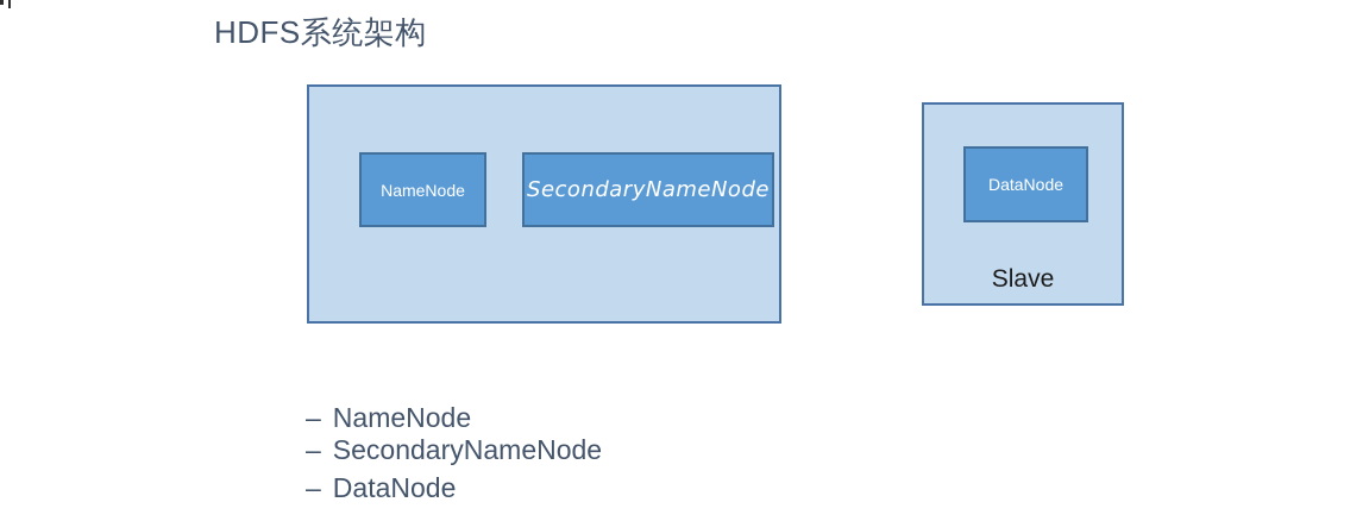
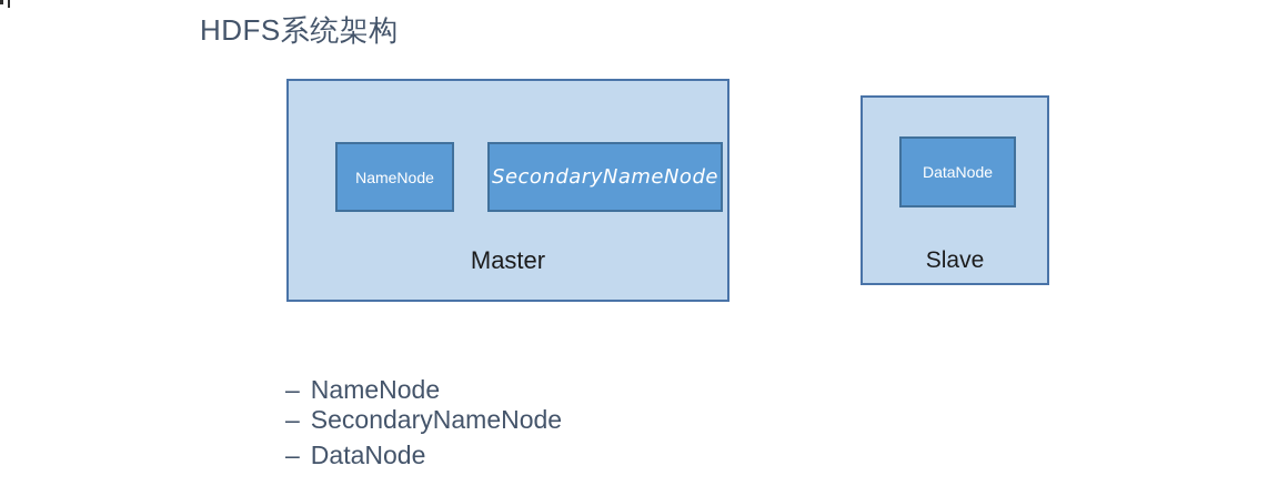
  HDFS系统架构
  NameNode
  SecondaryNameNode
+ Master
  DataNode
  Slave
  –
  NameNode
  –
  SecondaryNameNode
  –
  DataNode
